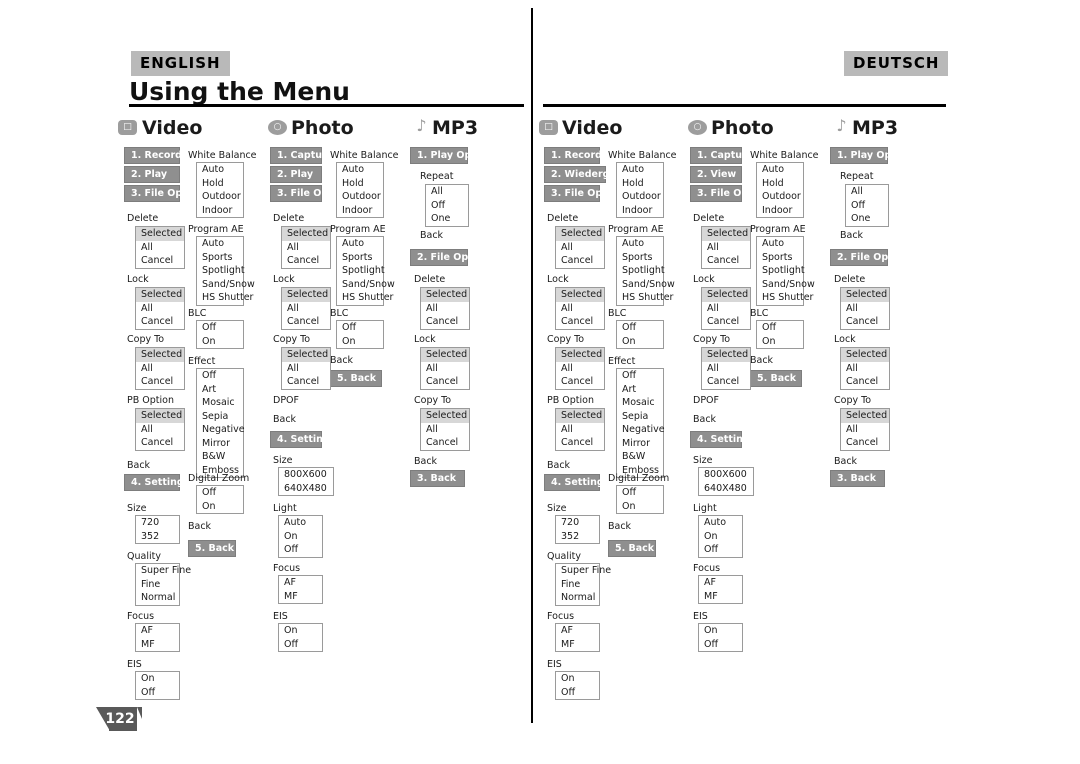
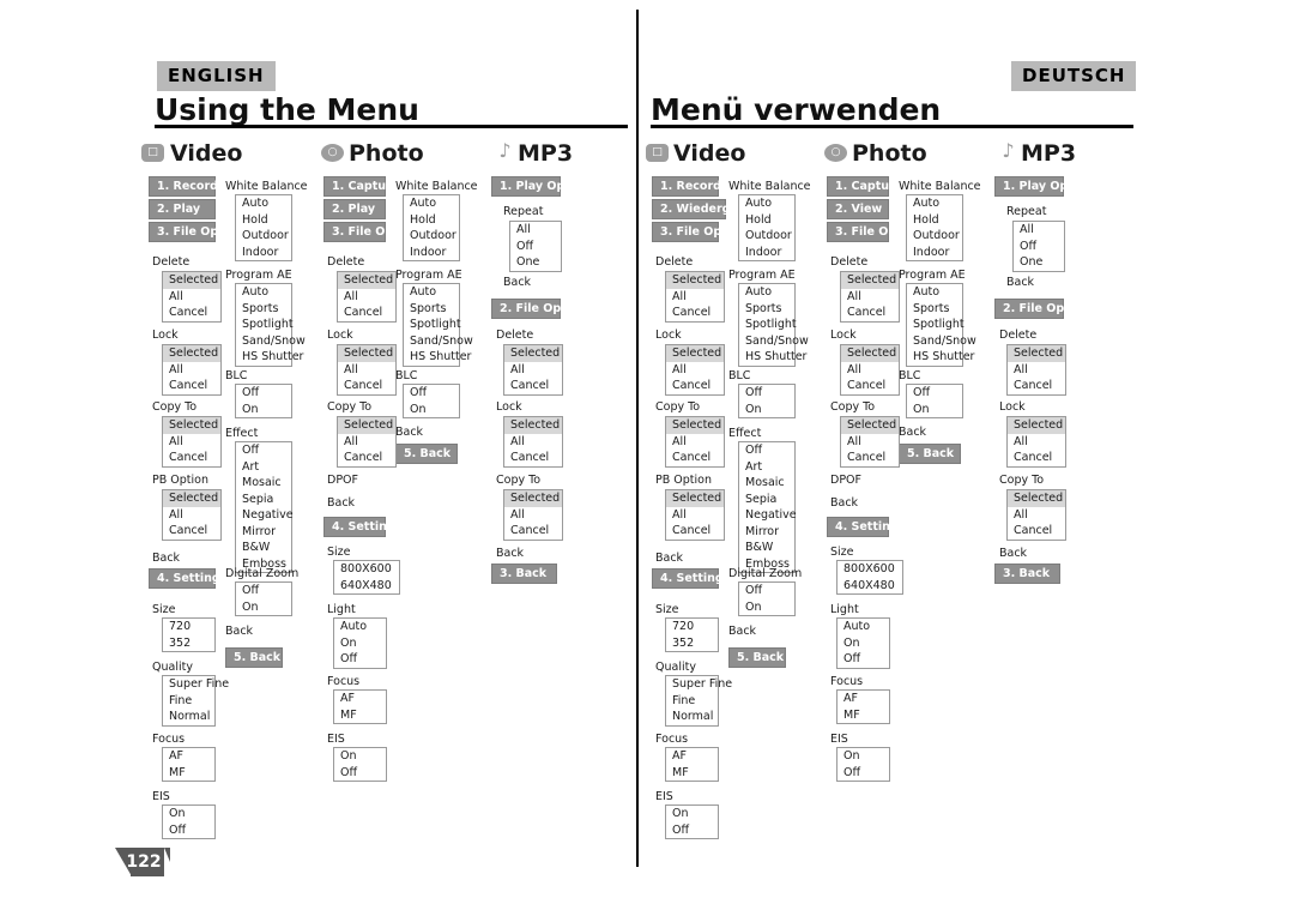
  ENGLISH
  Using the Menu
  □
  Video
  ○
  Photo
  ♪
  MP3
  1. Record
  2. Play
  3. File Optio
  White Balance
  Auto
  Hold
  Outdoor
  Indoor
  Program AE
  Auto
  Sports
  Spotlight
  Sand/Snow
  HS Shutter
  BLC
  Off
  On
  Effect
  Off
  Art
  Mosaic
  Sepia
  Negative
  Mirror
  B&W
  Emboss
  Digital Zoom
  Off
  On
  Back
  5. Back
  Delete
  Selected
  All
  Cancel
  Lock
  Selected
  All
  Cancel
  Copy To
  Selected
  All
  Cancel
  PB Option
  Selected
  All
  Cancel
  Back
  4. Settings
  Size
  720
  352
  Quality
  Super Fine
  Fine
  Normal
  Focus
  AF
  MF
  EIS
  On
  Off
  1. Captur
  2. Play
  3. File Opti
  White Balance
  Auto
  Hold
  Outdoor
  Indoor
  Program AE
  Auto
  Sports
  Spotlight
  Sand/Snow
  HS Shutter
  BLC
  Off
  On
  Back
  5. Back
  Delete
  Selected
  All
  Cancel
  Lock
  Selected
  All
  Cancel
  Copy To
  Selected
  All
  Cancel
  DPOF
  Back
  4. Settings
  Size
  800X600
  640X480
  Light
  Auto
  On
  Off
  Focus
  AF
  MF
  EIS
  On
  Off
  1. Play Options
  Repeat
  All
  Off
  One
  Back
  2. File Options
  Delete
  Selected
  All
  Cancel
  Lock
  Selected
  All
  Cancel
  Copy To
  Selected
  All
  Cancel
  Back
  3. Back
  DEUTSCH
+ Menü verwenden
  □
  Video
  ○
  Photo
  ♪
  MP3
  1. Record
  2. Wiederga
  3. File Optio
  White Balance
  Auto
  Hold
  Outdoor
  Indoor
  Program AE
  Auto
  Sports
  Spotlight
  Sand/Snow
  HS Shutter
  BLC
  Off
  On
  Effect
  Off
  Art
  Mosaic
  Sepia
  Negative
  Mirror
  B&W
  Emboss
  Digital Zoom
  Off
  On
  Back
  5. Back
  Delete
  Selected
  All
  Cancel
  Lock
  Selected
  All
  Cancel
  Copy To
  Selected
  All
  Cancel
  PB Option
  Selected
  All
  Cancel
  Back
  4. Settings
  Size
  720
  352
  Quality
  Super Fine
  Fine
  Normal
  Focus
  AF
  MF
  EIS
  On
  Off
  1. Captur
  2. View
  3. File Opti
  White Balance
  Auto
  Hold
  Outdoor
  Indoor
  Program AE
  Auto
  Sports
  Spotlight
  Sand/Snow
  HS Shutter
  BLC
  Off
  On
  Back
  5. Back
  Delete
  Selected
  All
  Cancel
  Lock
  Selected
  All
  Cancel
  Copy To
  Selected
  All
  Cancel
  DPOF
  Back
  4. Settings
  Size
  800X600
  640X480
  Light
  Auto
  On
  Off
  Focus
  AF
  MF
  EIS
  On
  Off
  1. Play Options
  Repeat
  All
  Off
  One
  Back
  2. File Options
  Delete
  Selected
  All
  Cancel
  Lock
  Selected
  All
  Cancel
  Copy To
  Selected
  All
  Cancel
  Back
  3. Back
  122
